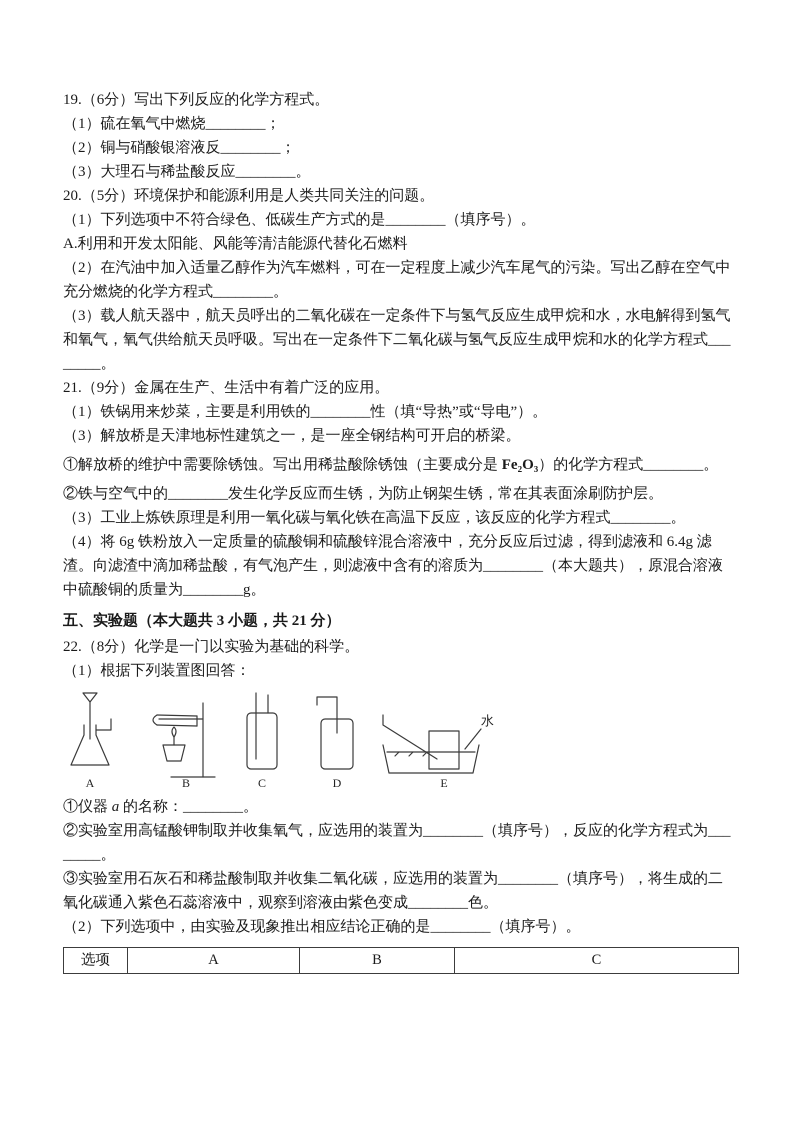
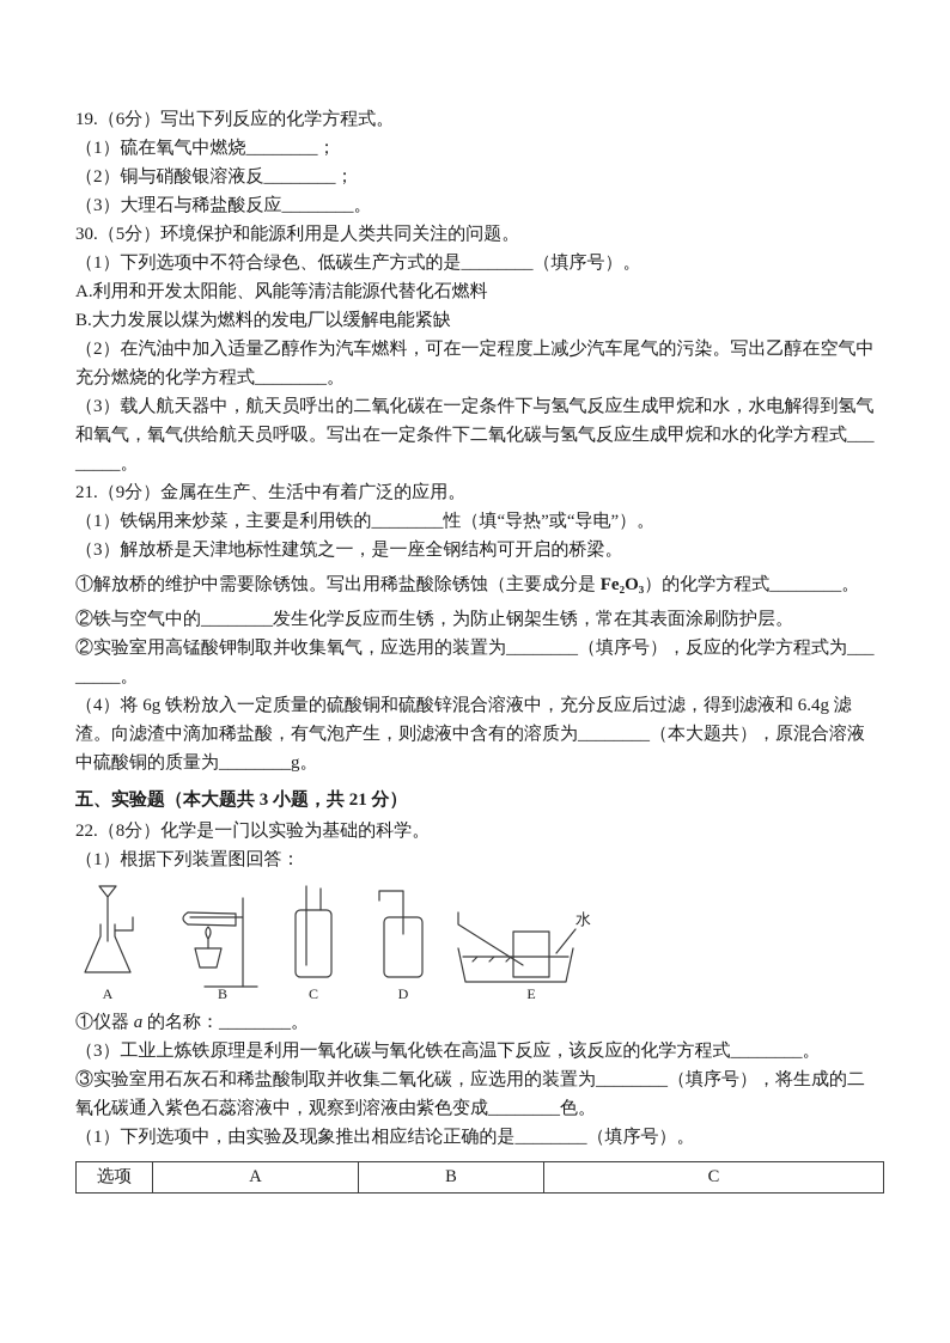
  19.（6分）写出下列反应的化学方程式。
  （1）硫在氧气中燃烧________；
  （2）铜与硝酸银溶液反________；
  （3）大理石与稀盐酸反应________。
- 20.（5分）环境保护和能源利用是人类共同关注的问题。
+ 30.（5分）环境保护和能源利用是人类共同关注的问题。
  （1）下列选项中不符合绿色、低碳生产方式的是________（填序号）。
  A.利用和开发太阳能、风能等清洁能源代替化石燃料
+ B.大力发展以煤为燃料的发电厂以缓解电能紧缺
  （2）在汽油中加入适量乙醇作为汽车燃料，可在一定程度上减少汽车尾气的污染。写出乙醇在空气中充分燃烧的化学方程式________。
  （3）载人航天器中，航天员呼出的二氧化碳在一定条件下与氢气反应生成甲烷和水，水电解得到氢气和氧气，氧气供给航天员呼吸。写出在一定条件下二氧化碳与氢气反应生成甲烷和水的化学方程式________。
  21.（9分）金属在生产、生活中有着广泛的应用。
  （1）铁锅用来炒菜，主要是利用铁的________性（填“导热”或“导电”）。
  （3）解放桥是天津地标性建筑之一，是一座全钢结构可开启的桥梁。
  ①解放桥的维护中需要除锈蚀。写出用稀盐酸除锈蚀（主要成分是 Fe₂O₃）的化学方程式________。
  ②铁与空气中的________发生化学反应而生锈，为防止钢架生锈，常在其表面涂刷防护层。
- （3）工业上炼铁原理是利用一氧化碳与氧化铁在高温下反应，该反应的化学方程式________。
+ ②实验室用高锰酸钾制取并收集氧气，应选用的装置为________（填序号），反应的化学方程式为________。
  （4）将 6g 铁粉放入一定质量的硫酸铜和硫酸锌混合溶液中，充分反应后过滤，得到滤液和 6.4g 滤渣。向滤渣中滴加稀盐酸，有气泡产生，则滤液中含有的溶质为________（本大题共），原混合溶液中硫酸铜的质量为________g。
  五、实验题（本大题共 3 小题，共 21 分）
  22.（8分）化学是一门以实验为基础的科学。
  （1）根据下列装置图回答：
  A
  B
  C
  D
  E
  水
  ①仪器 a 的名称：________。
- ②实验室用高锰酸钾制取并收集氧气，应选用的装置为________（填序号），反应的化学方程式为________。
+ （3）工业上炼铁原理是利用一氧化碳与氧化铁在高温下反应，该反应的化学方程式________。
  ③实验室用石灰石和稀盐酸制取并收集二氧化碳，应选用的装置为________（填序号），将生成的二氧化碳通入紫色石蕊溶液中，观察到溶液由紫色变成________色。
- （2）下列选项中，由实验及现象推出相应结论正确的是________（填序号）。
+ （1）下列选项中，由实验及现象推出相应结论正确的是________（填序号）。
  选项	A	B	C
